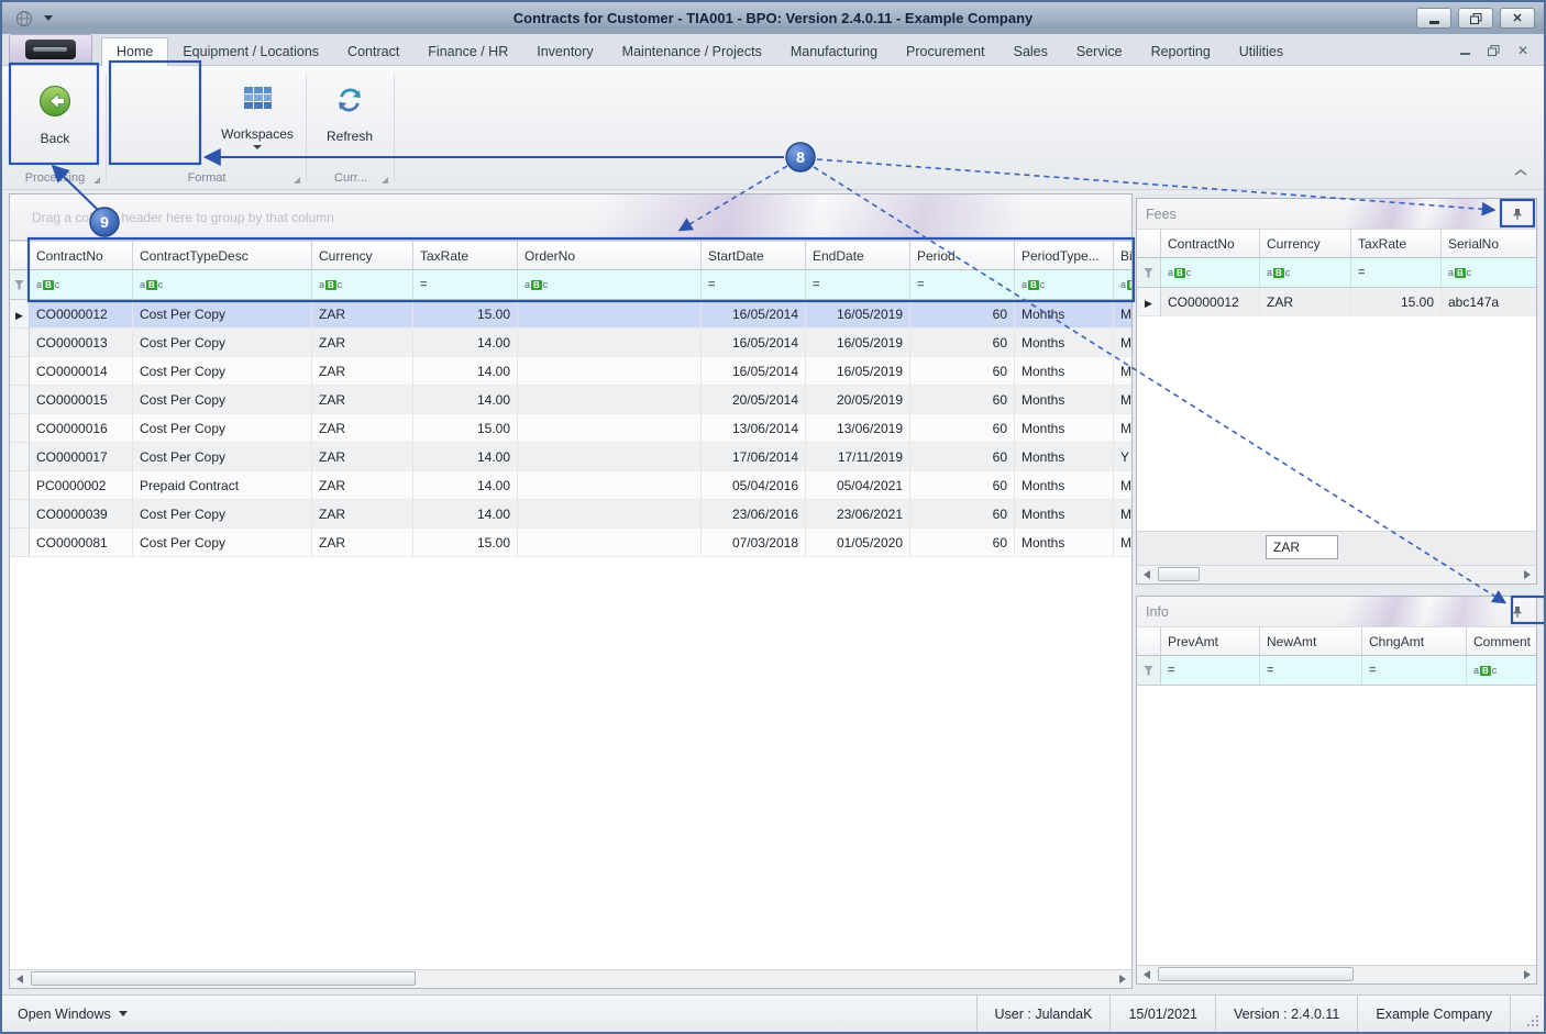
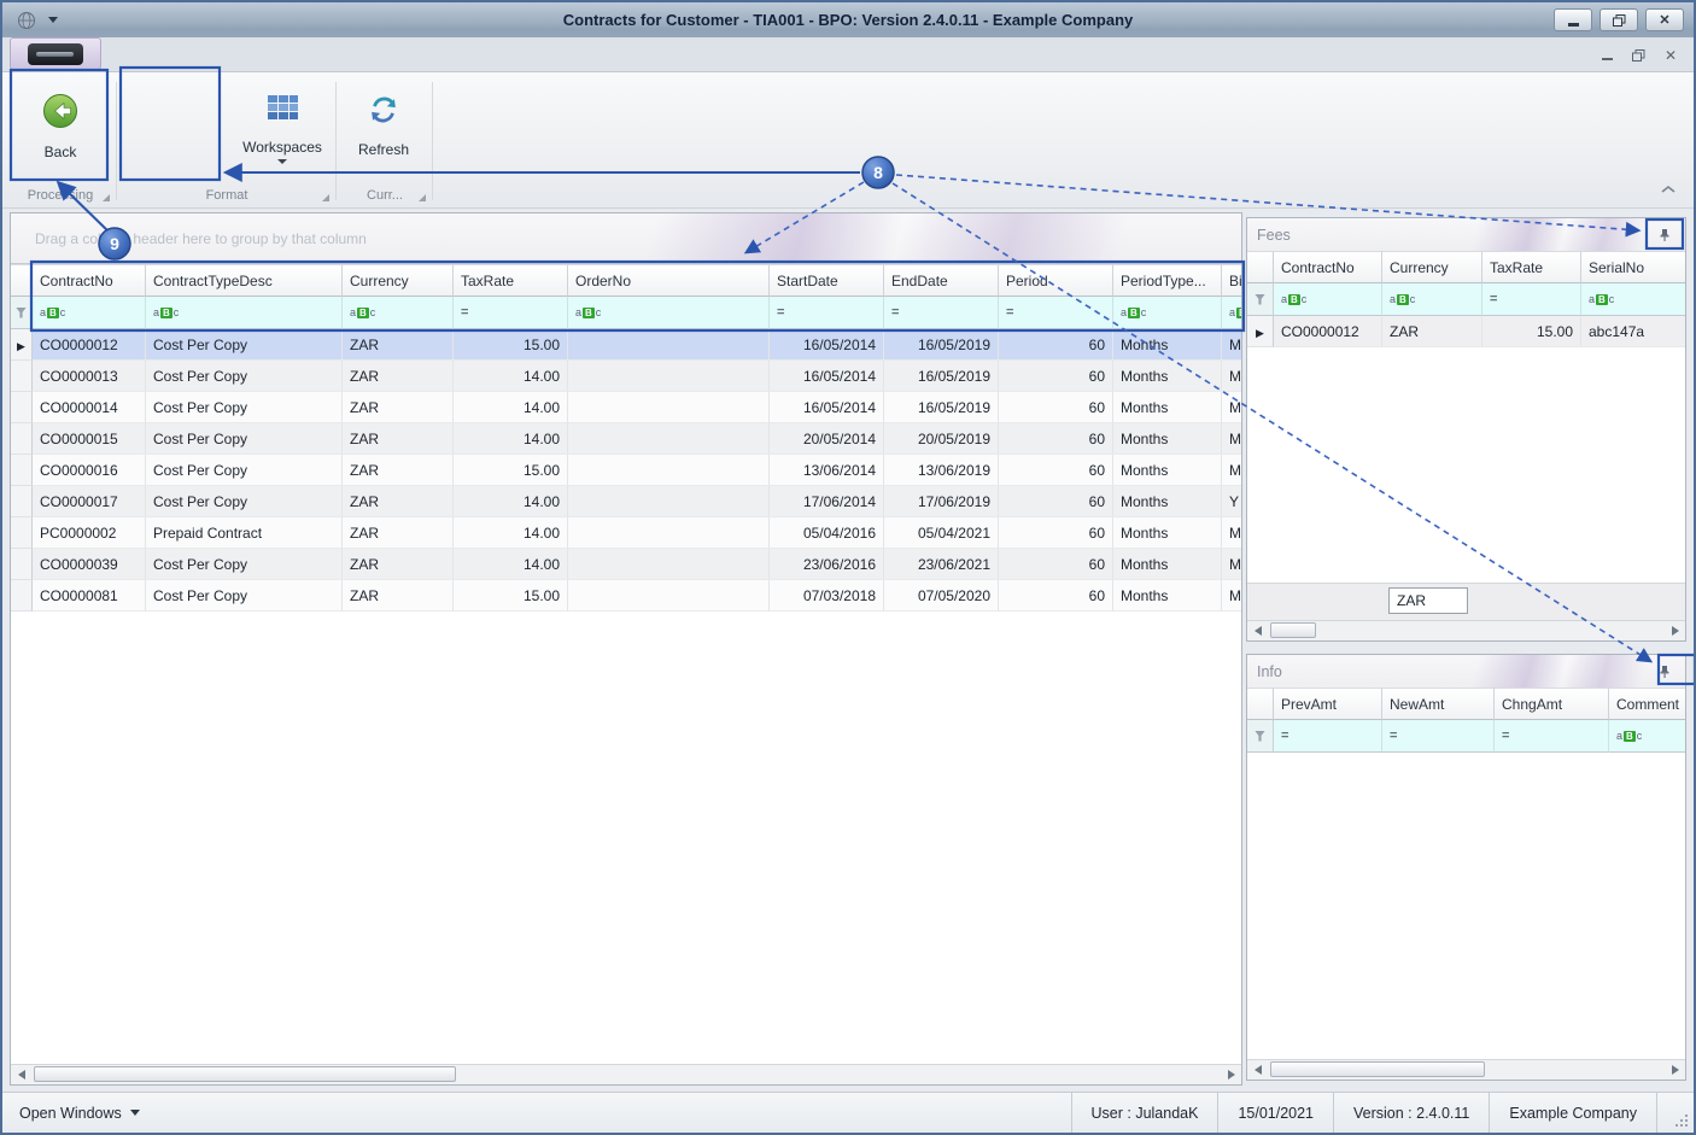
  Contracts for Customer - TIA001 - BPO: Version 2.4.0.11 - Example Company
  ✕
- Home
- Equipment / Locations
- Contract
- Finance / HR
- Inventory
- Maintenance / Projects
- Manufacturing
- Procurement
- Sales
- Service
- Reporting
- Utilities
  ✕
  Back
  Workspaces
  Refresh
  Procesing
  Format
  Curr...
  Drag a co header here to group by that column
  ContractNo
  ContractTypeDesc
  Currency
  TaxRate
  OrderNo
  StartDate
  EndDate
  Period
  PeriodType...
  a B c
  a B c
  a B c
  =
  a B c
  =
  =
  =
  a B c
  ▶
  CO0000012
  Cost Per Copy
  ZAR
  15.00
  16/05/2014
  16/05/2019
  60
  Months
  M
  CO0000013
  Cost Per Copy
  ZAR
  14.00
  16/05/2014
  16/05/2019
  60
  Months
  M
  CO0000014
  Cost Per Copy
  ZAR
  14.00
  16/05/2014
  16/05/2019
  60
  Months
  M
  CO0000015
  Cost Per Copy
  ZAR
  14.00
  20/05/2014
  20/05/2019
  60
  Months
  M
  CO0000016
  Cost Per Copy
  ZAR
  15.00
  13/06/2014
  13/06/2019
  60
  Months
  M
  CO0000017
  Cost Per Copy
  ZAR
  14.00
  17/06/2014
- 17/11/2019
+ 17/06/2019
  60
  Months
  Y
  PC0000002
  Prepaid Contract
  ZAR
  14.00
  05/04/2016
  05/04/2021
  60
  Months
  M
  CO0000039
  Cost Per Copy
  ZAR
  14.00
  23/06/2016
  23/06/2021
  60
  Months
  M
  CO0000081
  Cost Per Copy
  ZAR
  15.00
  07/03/2018
- 01/05/2020
+ 07/05/2020
  60
  Months
  M
  Fees
  ContractNo
  Currency
  TaxRate
  SerialNo
  a B c
  a B c
  =
  a B c
  ▶
  CO0000012
  ZAR
  15.00
  abc147a
  ZAR
  Info
  PrevAmt
  NewAmt
  ChngAmt
  Comment
  =
  =
  =
  a B c
  Open Windows
  User : JulandaK
  15/01/2021
  Version : 2.4.0.11
  Example Company
  8
  9
